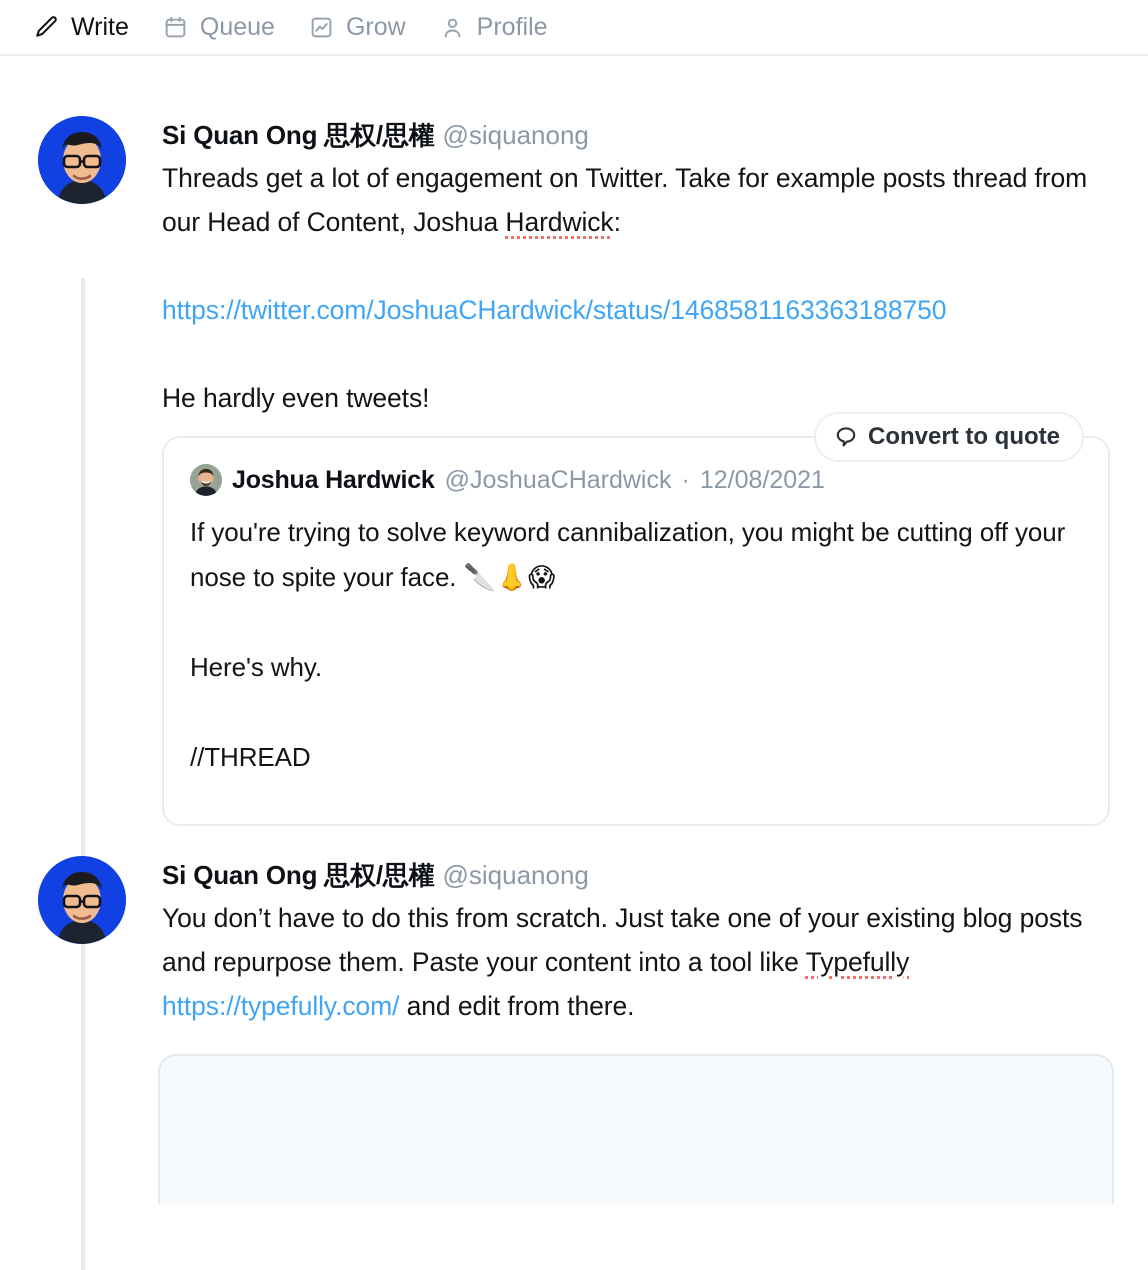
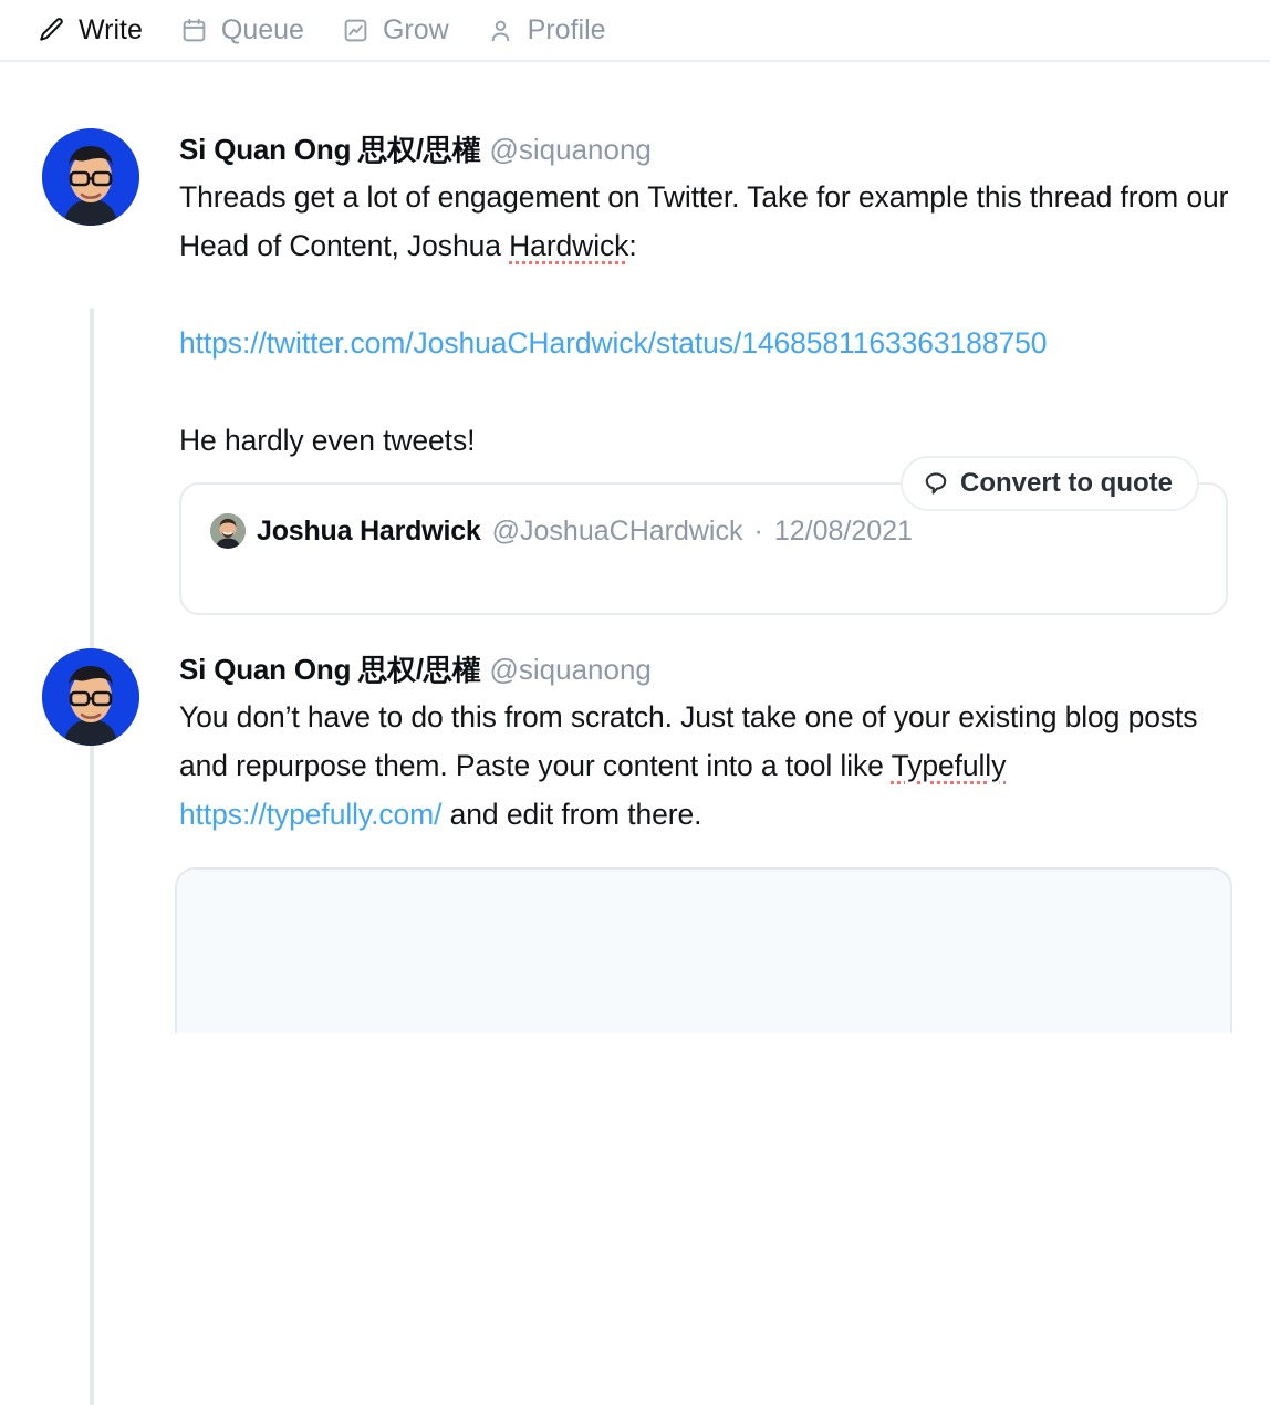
  Write
  Queue
  Grow
  Profile
  Si Quan Ong 思权/思權 @siquanong
- Threads get a lot of engagement on Twitter. Take for example posts thread from our Head of Content, Joshua Hardwick: https://twitter.com/JoshuaCHardwick/status/1468581163363188750 He hardly even tweets!
+ Threads get a lot of engagement on Twitter. Take for example this thread from our Head of Content, Joshua Hardwick: https://twitter.com/JoshuaCHardwick/status/1468581163363188750 He hardly even tweets!
  Convert to quote
  Joshua Hardwick
  @JoshuaCHardwick
  ·
  12/08/2021
- If you're trying to solve keyword cannibalization, you might be cutting off your nose to spite your face. 🔪👃😱 Here's why. //THREAD
  Si Quan Ong 思权/思權 @siquanong
  You don’t have to do this from scratch. Just take one of your existing blog posts and repurpose them. Paste your content into a tool like Typefully https://typefully.com/ and edit from there.
